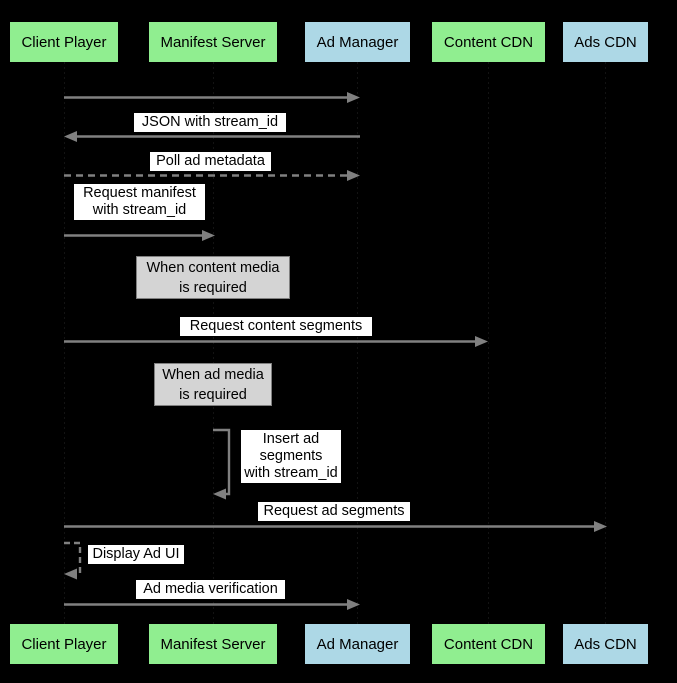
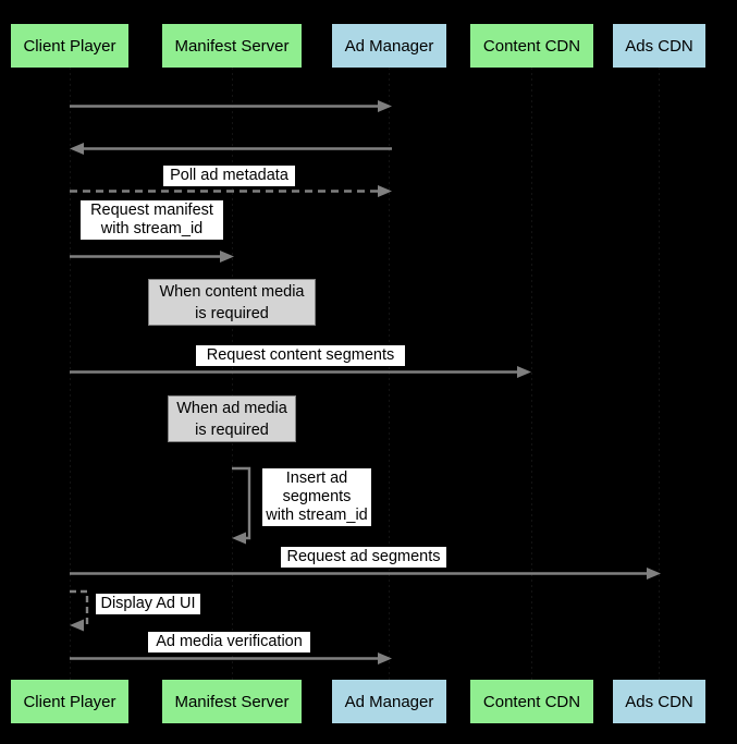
  Client Player
  Manifest Server
  Ad Manager
  Content CDN
  Ads CDN
  Client Player
  Manifest Server
  Ad Manager
  Content CDN
  Ads CDN
- JSON with stream_id
  Poll ad metadata
  Request manifest
  with stream_id
  Request content segments
  Request ad segments
  Ad media verification
  Insert ad
  segments
  with stream_id
  Display Ad UI
  When content media
  is required
  When ad media
  is required
